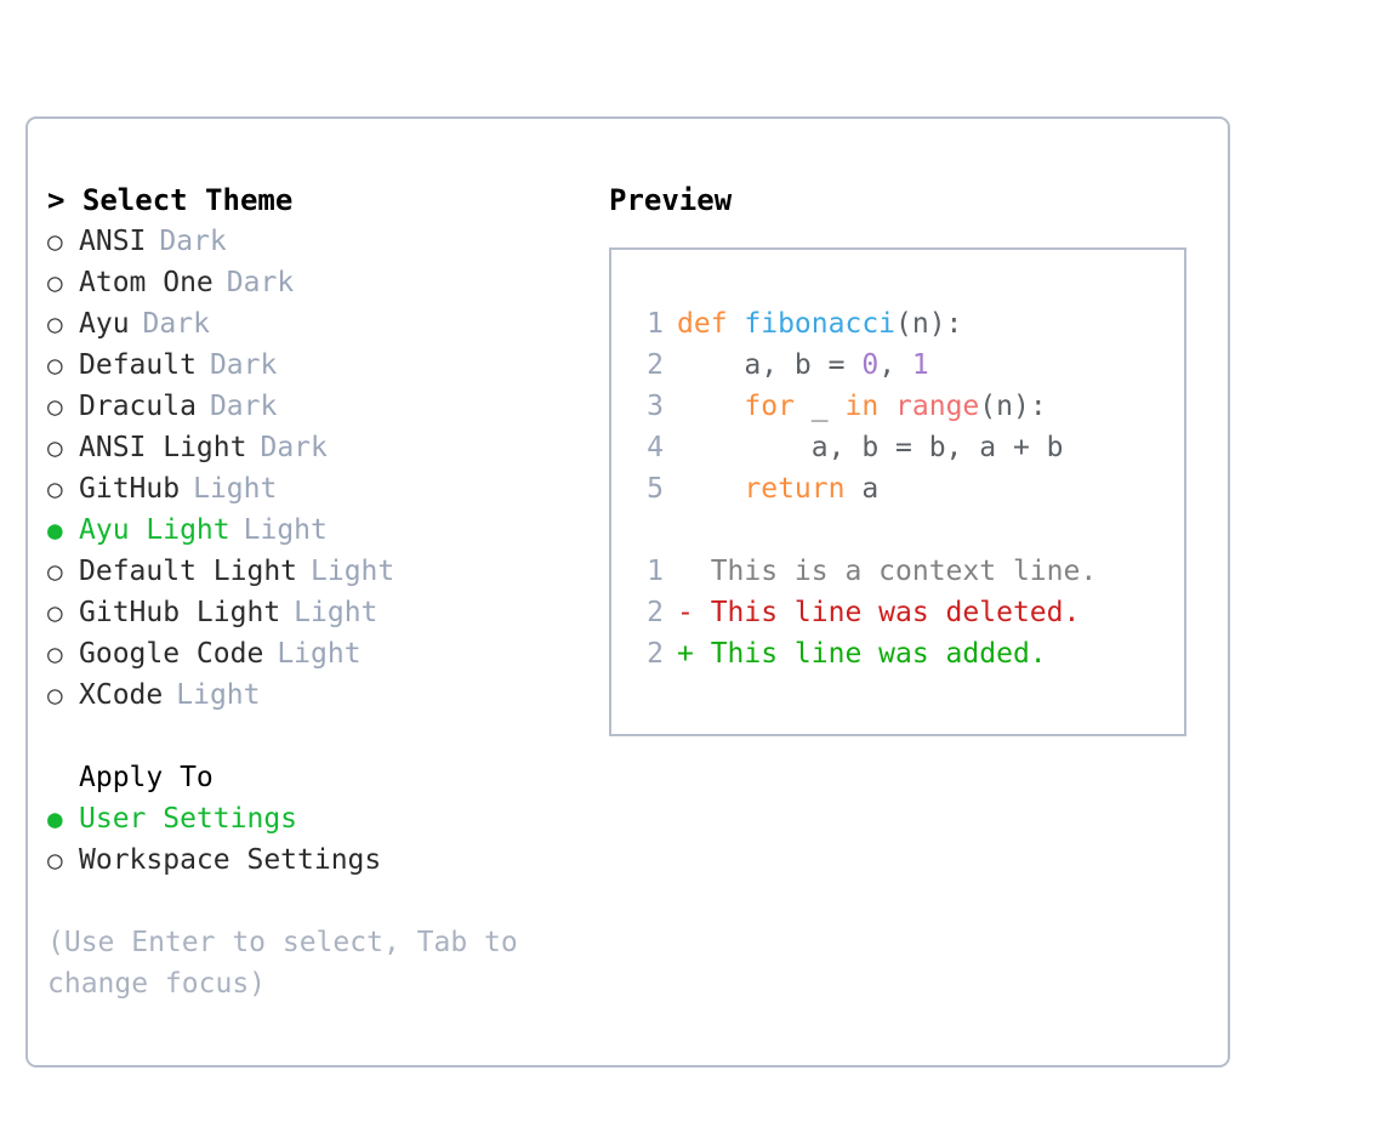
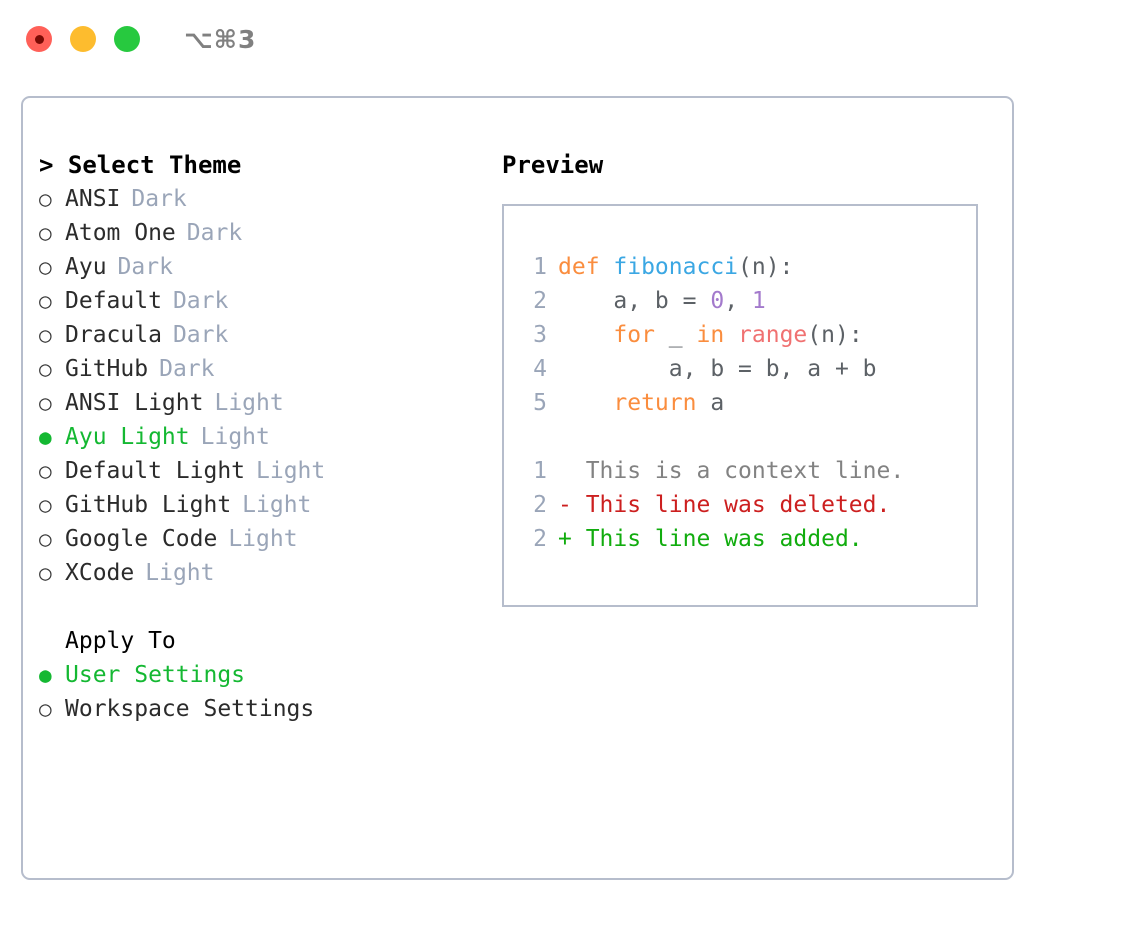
+ ⌥⌘3
  > Select Theme
  ○
  ANSI
  Dark
  ○
  Atom One
  Dark
  ○
  Ayu
  Dark
  ○
  Default
  Dark
  ○
  Dracula
  Dark
  ○
- ANSI Light
+ GitHub
  Dark
  ○
- GitHub
+ ANSI Light
  Light
  ●
  Ayu Light
  Light
  ○
  Default Light
  Light
  ○
  GitHub Light
  Light
  ○
  Google Code
  Light
  ○
  XCode
  Light
  Apply To
  ●
  User Settings
  ○
  Workspace Settings
- (Use Enter to select, Tab to change focus)
  Preview
  1
  def fibonacci(n):
  2
  a, b = 0, 1
  3
  for _ in range(n):
  4
  a, b = b, a + b
  5
  return a
  1
  This is a context line.
  2
  - This line was deleted.
  2
  + This line was added.
